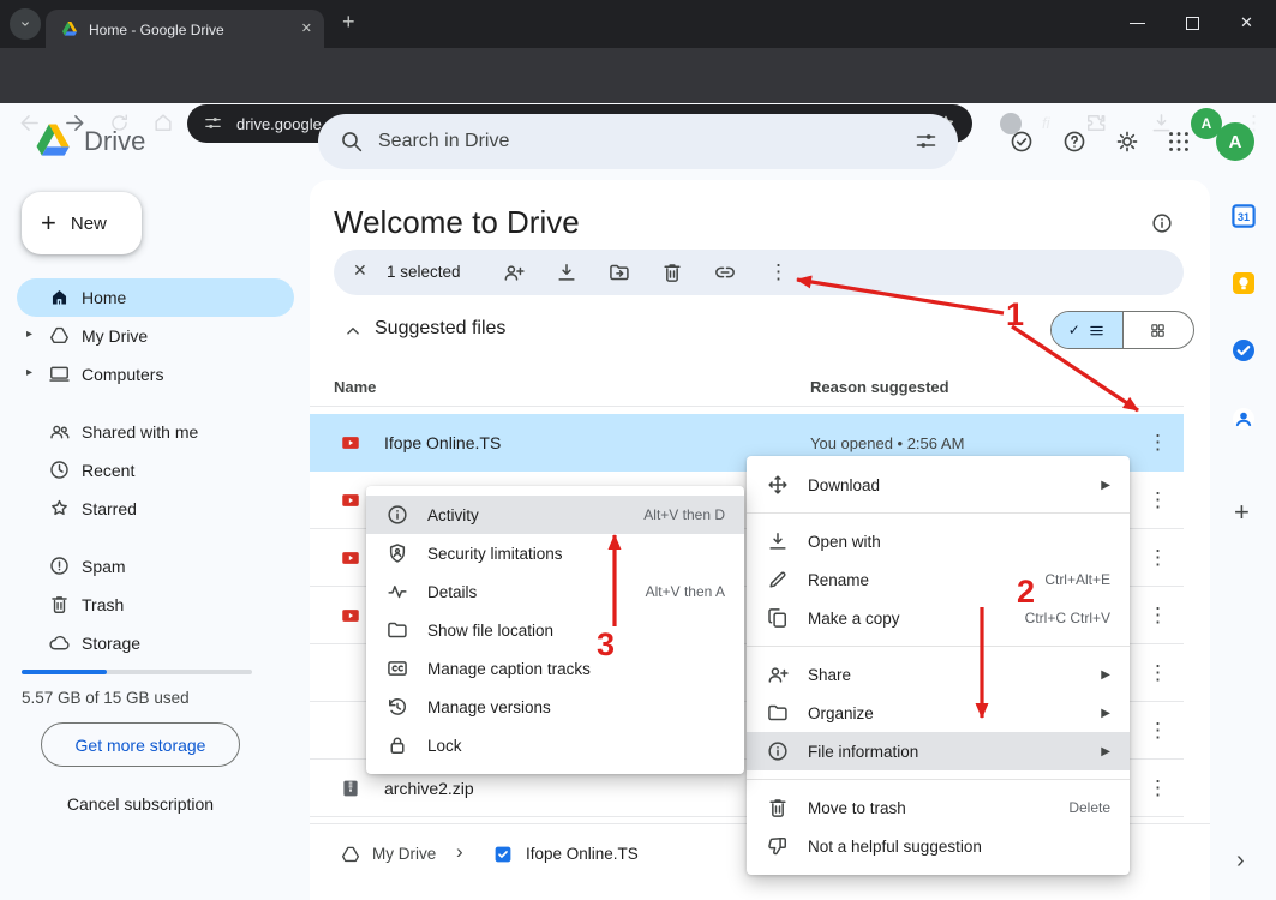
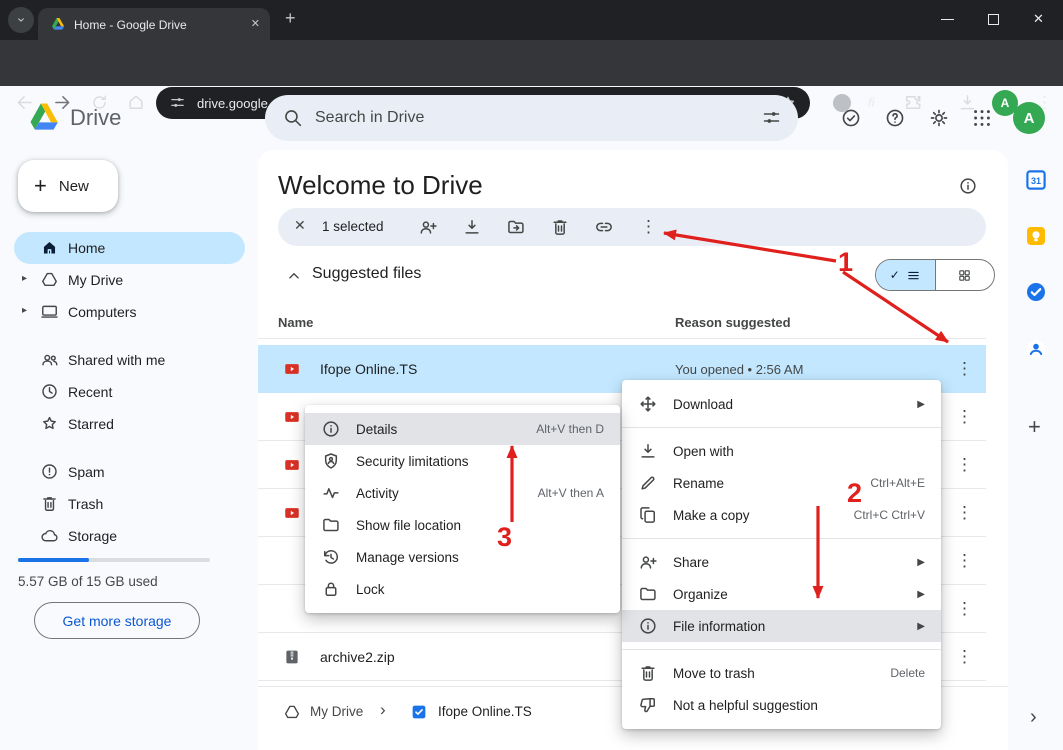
  Home - Google Drive
  ✕
  +
  ✕
  A
  ⋮
  Drive
  Search in Drive
  A
  +
  New
  Home
  ▸
  My Drive
  ▸
  Computers
  Shared with me
  Recent
  Starred
  Spam
  Trash
  Storage
  5.57 GB of 15 GB used
  Get more storage
- Cancel subscription
  Welcome to Drive
  ✕
  1 selected
  ⋮
  Suggested files
  ✓
  Name
  Reason suggested
  Ifope Online.TS
  You opened • 2:56 AM
  ⋮
  ⋮
  ⋮
  ⋮
  ⋮
  ⋮
  archive2.zip
  ⋮
  My Drive
  ›
  Ifope Online.TS
  +
  ›
  Download
  ▶
  Open with
  Rename
  Ctrl+Alt+E
  Make a copy
  Ctrl+C Ctrl+V
  Share
  ▶
  Organize
  ▶
  File information
  ▶
  Move to trash
  Delete
  Not a helpful suggestion
- Activity
+ Details
  Alt+V then D
  Security limitations
- Details
+ Activity
  Alt+V then A
  Show file location
- Manage caption tracks
  Manage versions
  Lock
  1
  2
  3
